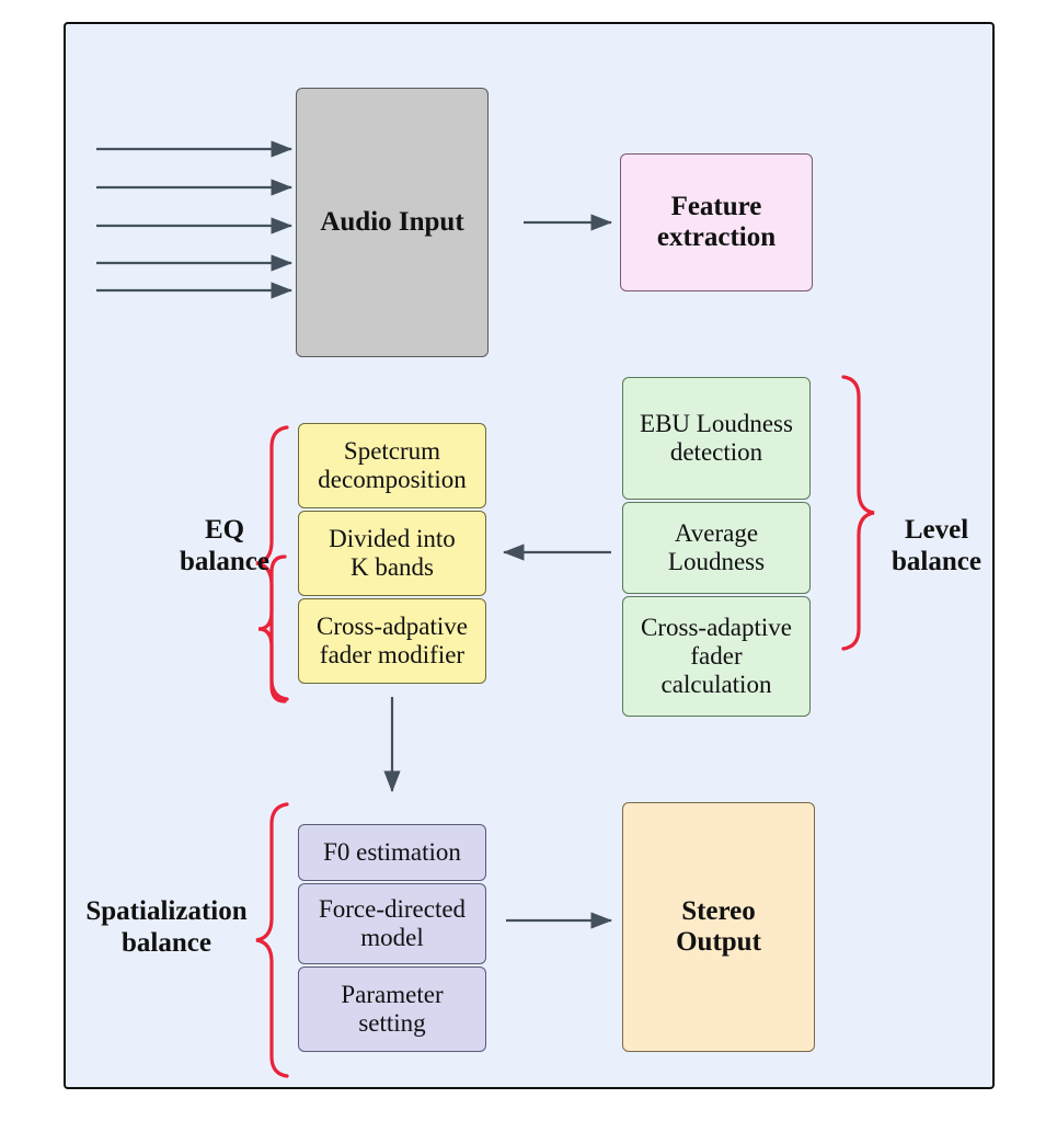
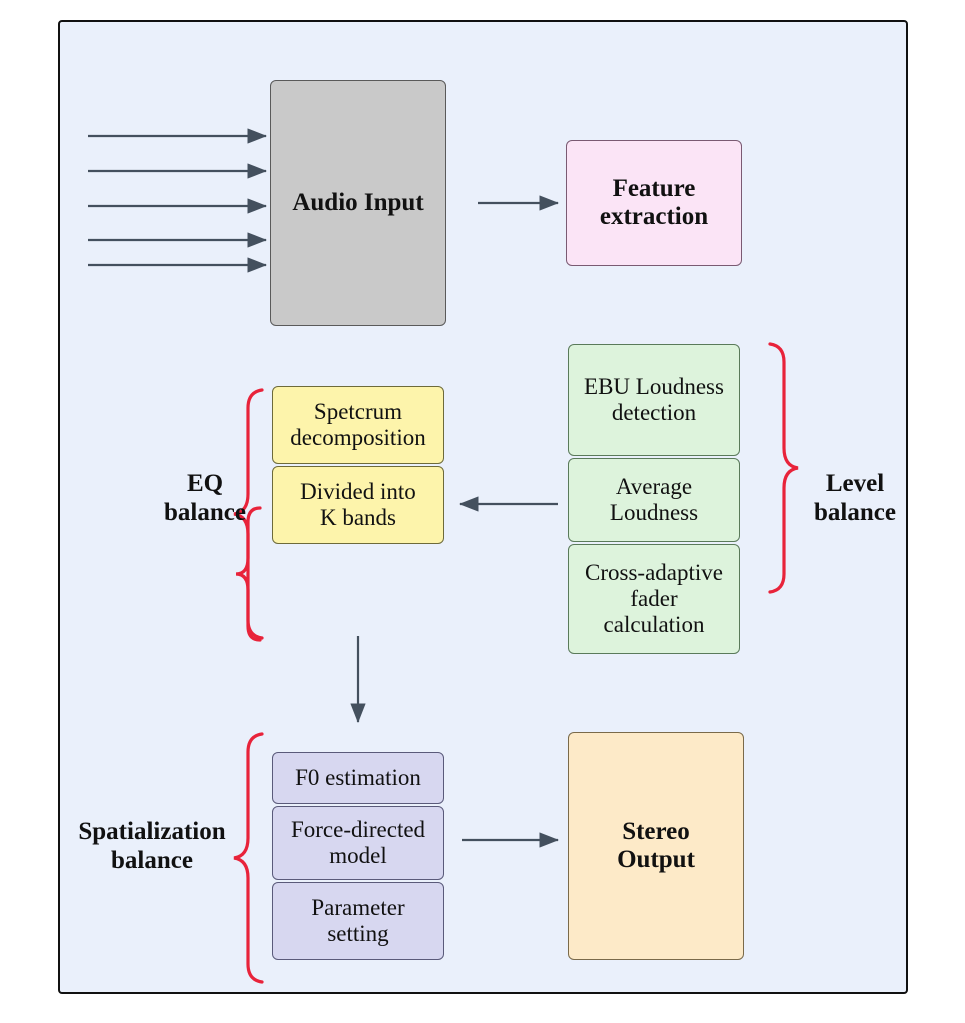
  Audio Input
  Feature
  extraction
  Spetcrum
  decomposition
  Divided into
  K bands
- Cross-adpative
- fader modifier
  EQ
  balance
  EBU Loudness
  detection
  Average
  Loudness
  Cross-adaptive
  fader
  calculation
  Level
  balance
  F0 estimation
  Force-directed
  model
  Parameter
  setting
  Spatialization
  balance
  Stereo
  Output
